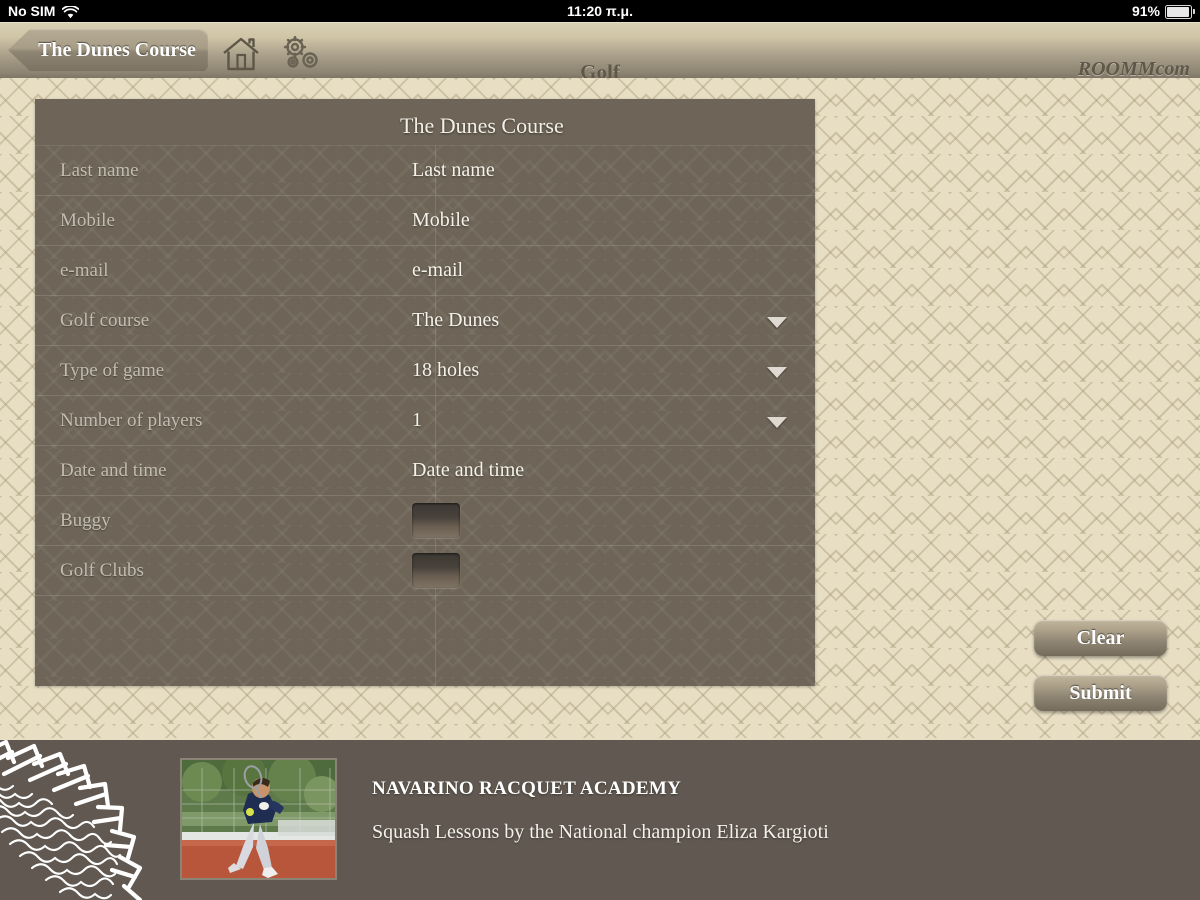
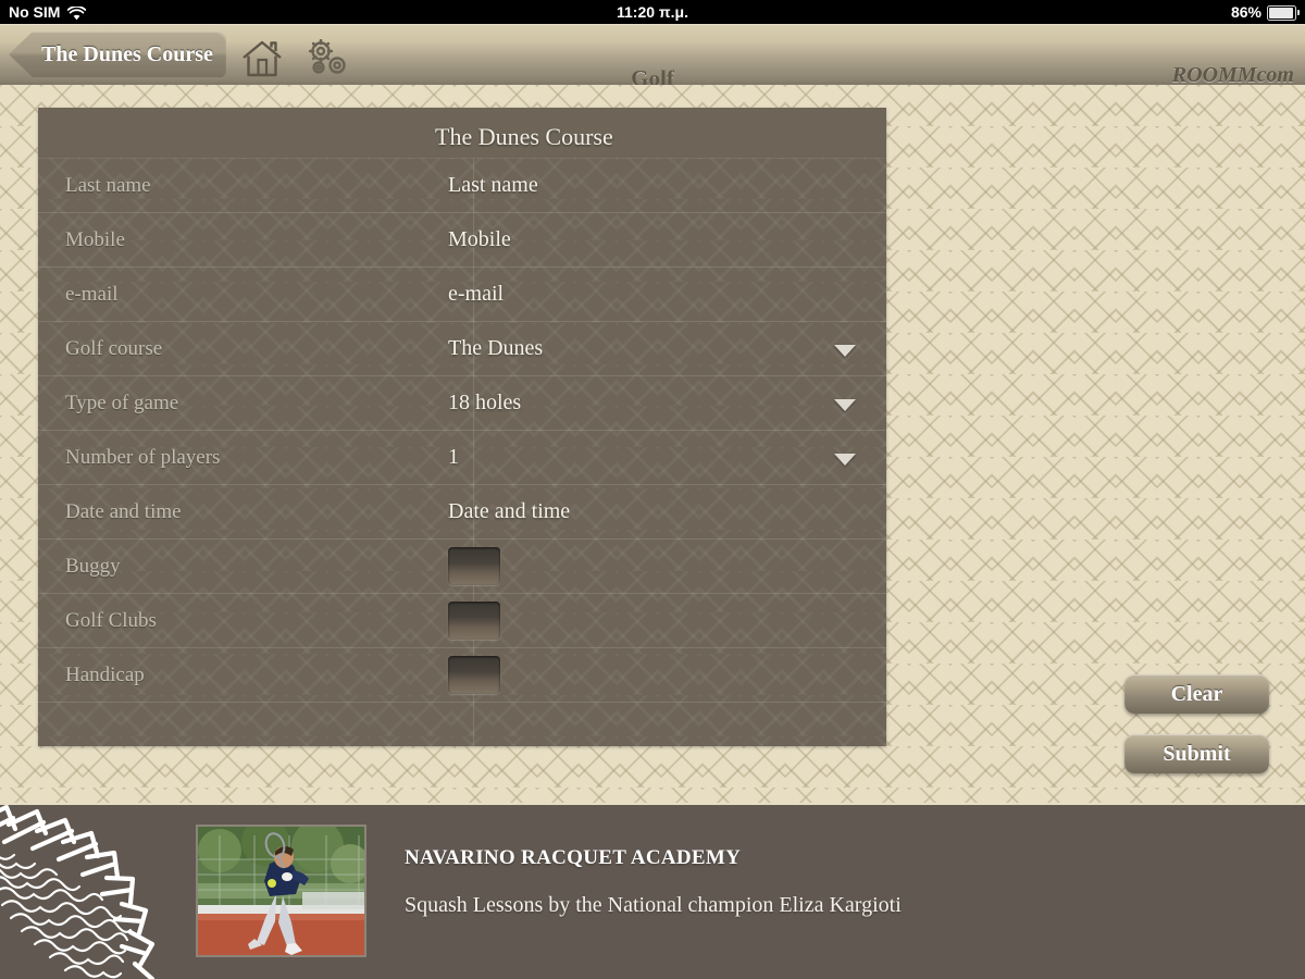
  No SIM
  11:20 π.μ.
- 91%
+ 86%
  The Dunes Course
  Golf
  ROOMMcom
  The Dunes Course
  Last name
  Last name
  Mobile
  Mobile
  e-mail
  e-mail
  Golf course
  The Dunes
  Type of game
  18 holes
  Number of players
  1
  Date and time
  Date and time
  Buggy
  Golf Clubs
+ Handicap
  Clear
  Submit
  NAVARINO RACQUET ACADEMY
  Squash Lessons by the National champion Eliza Kargioti
